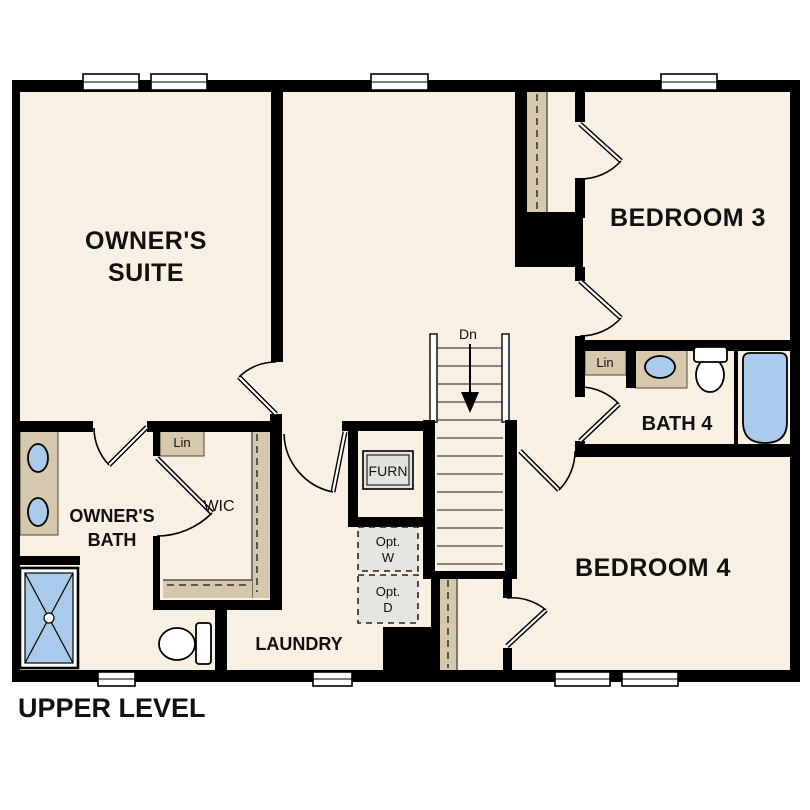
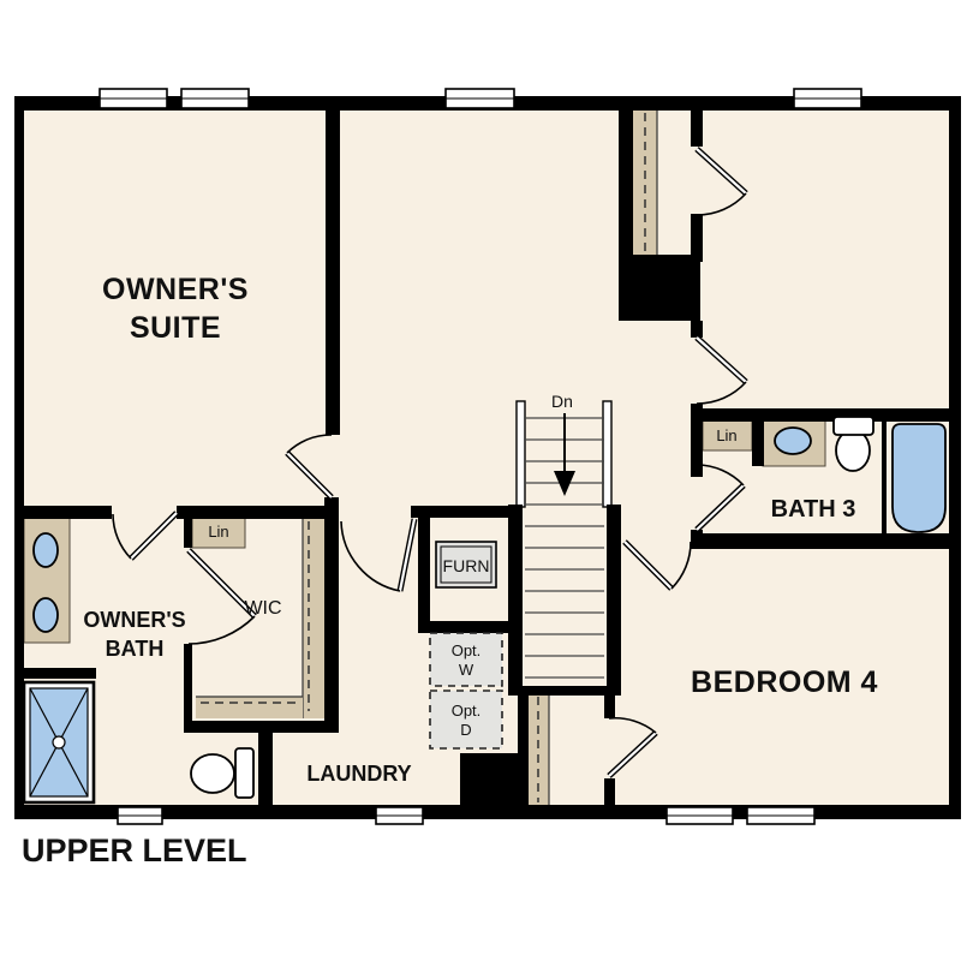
  OWNER'S
  SUITE
- BEDROOM 3
- BATH 4
+ BATH 3
  BEDROOM 4
  OWNER'S
  BATH
  WIC
  LAUNDRY
  Dn
  Lin
  Lin
  FURN
  Opt.
  W
  Opt.
  D
  UPPER LEVEL
